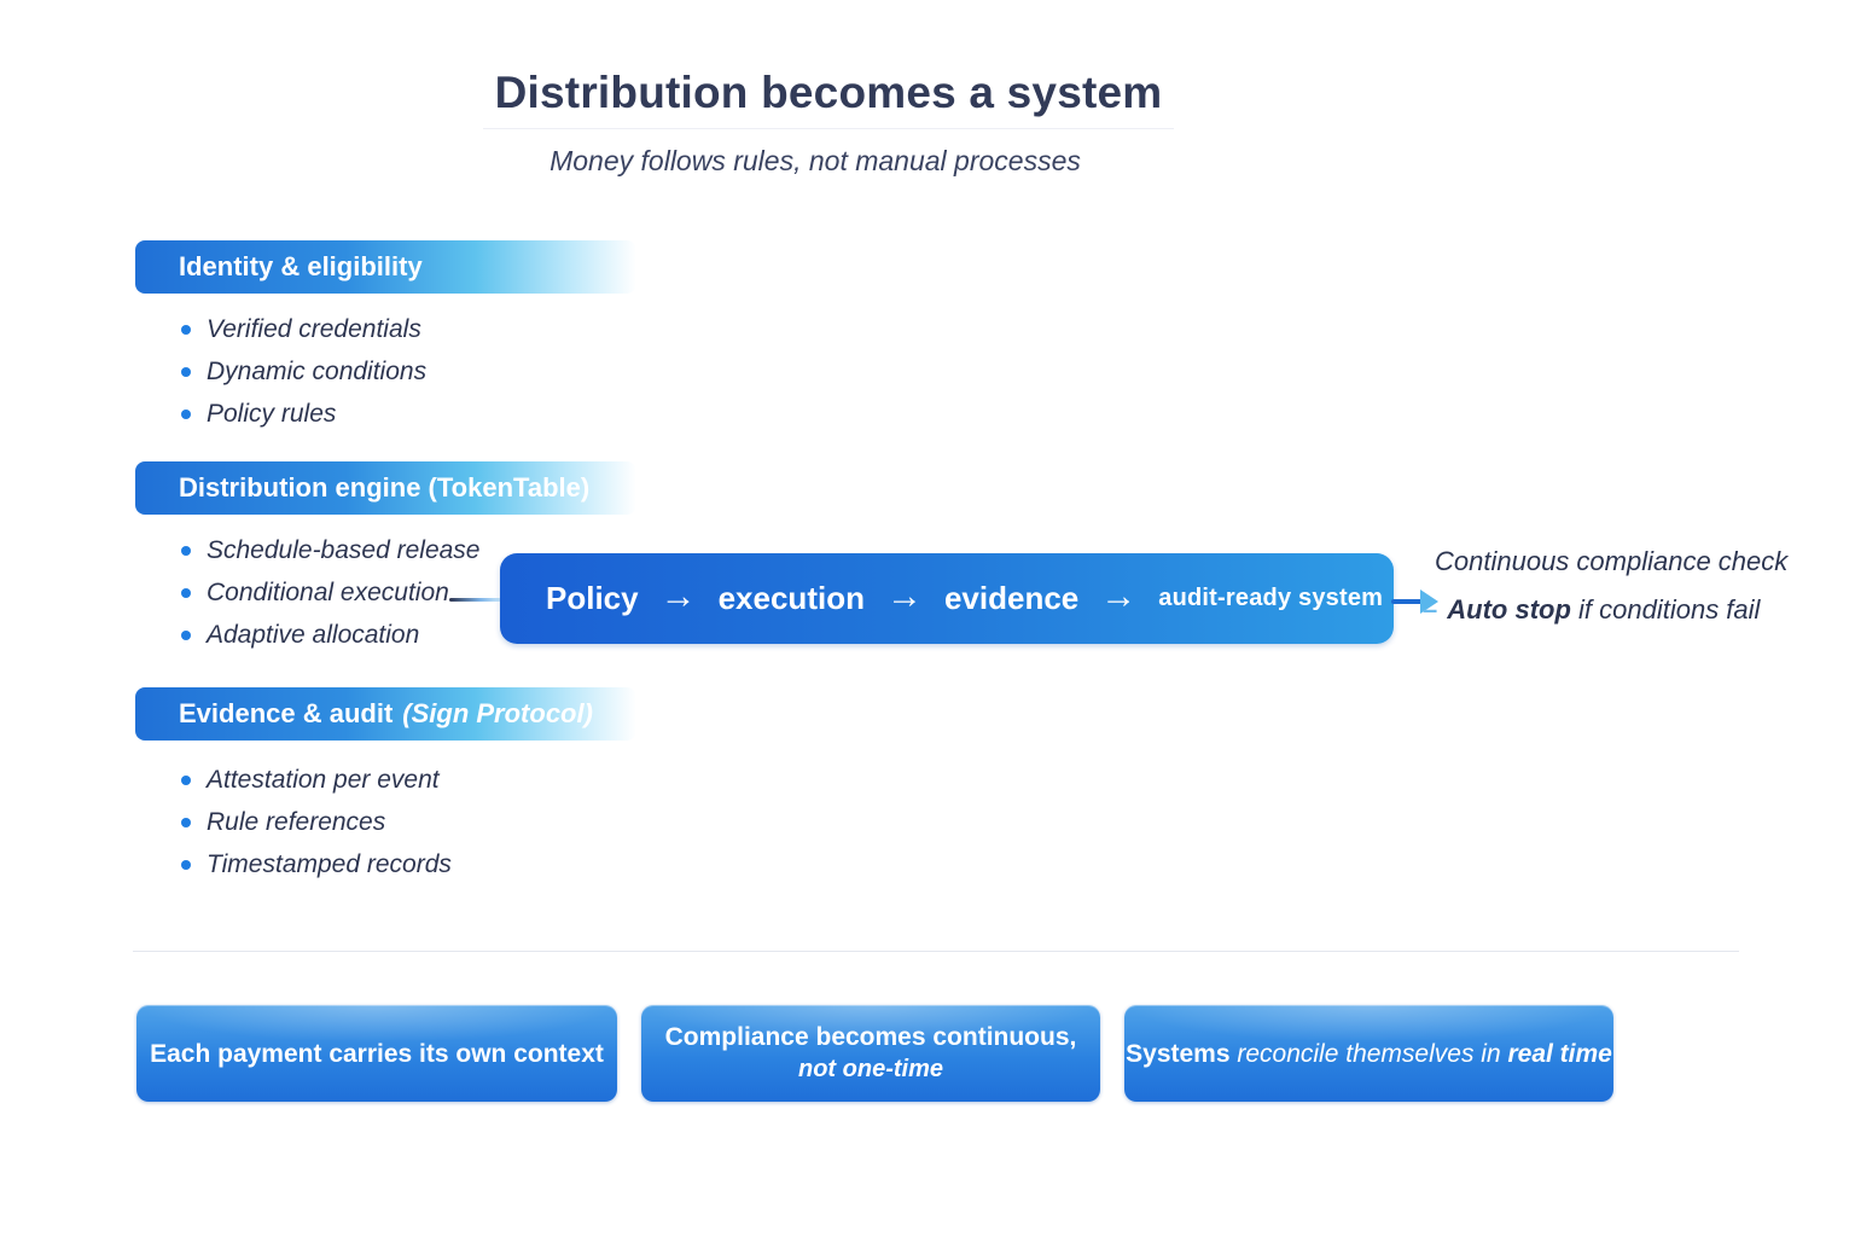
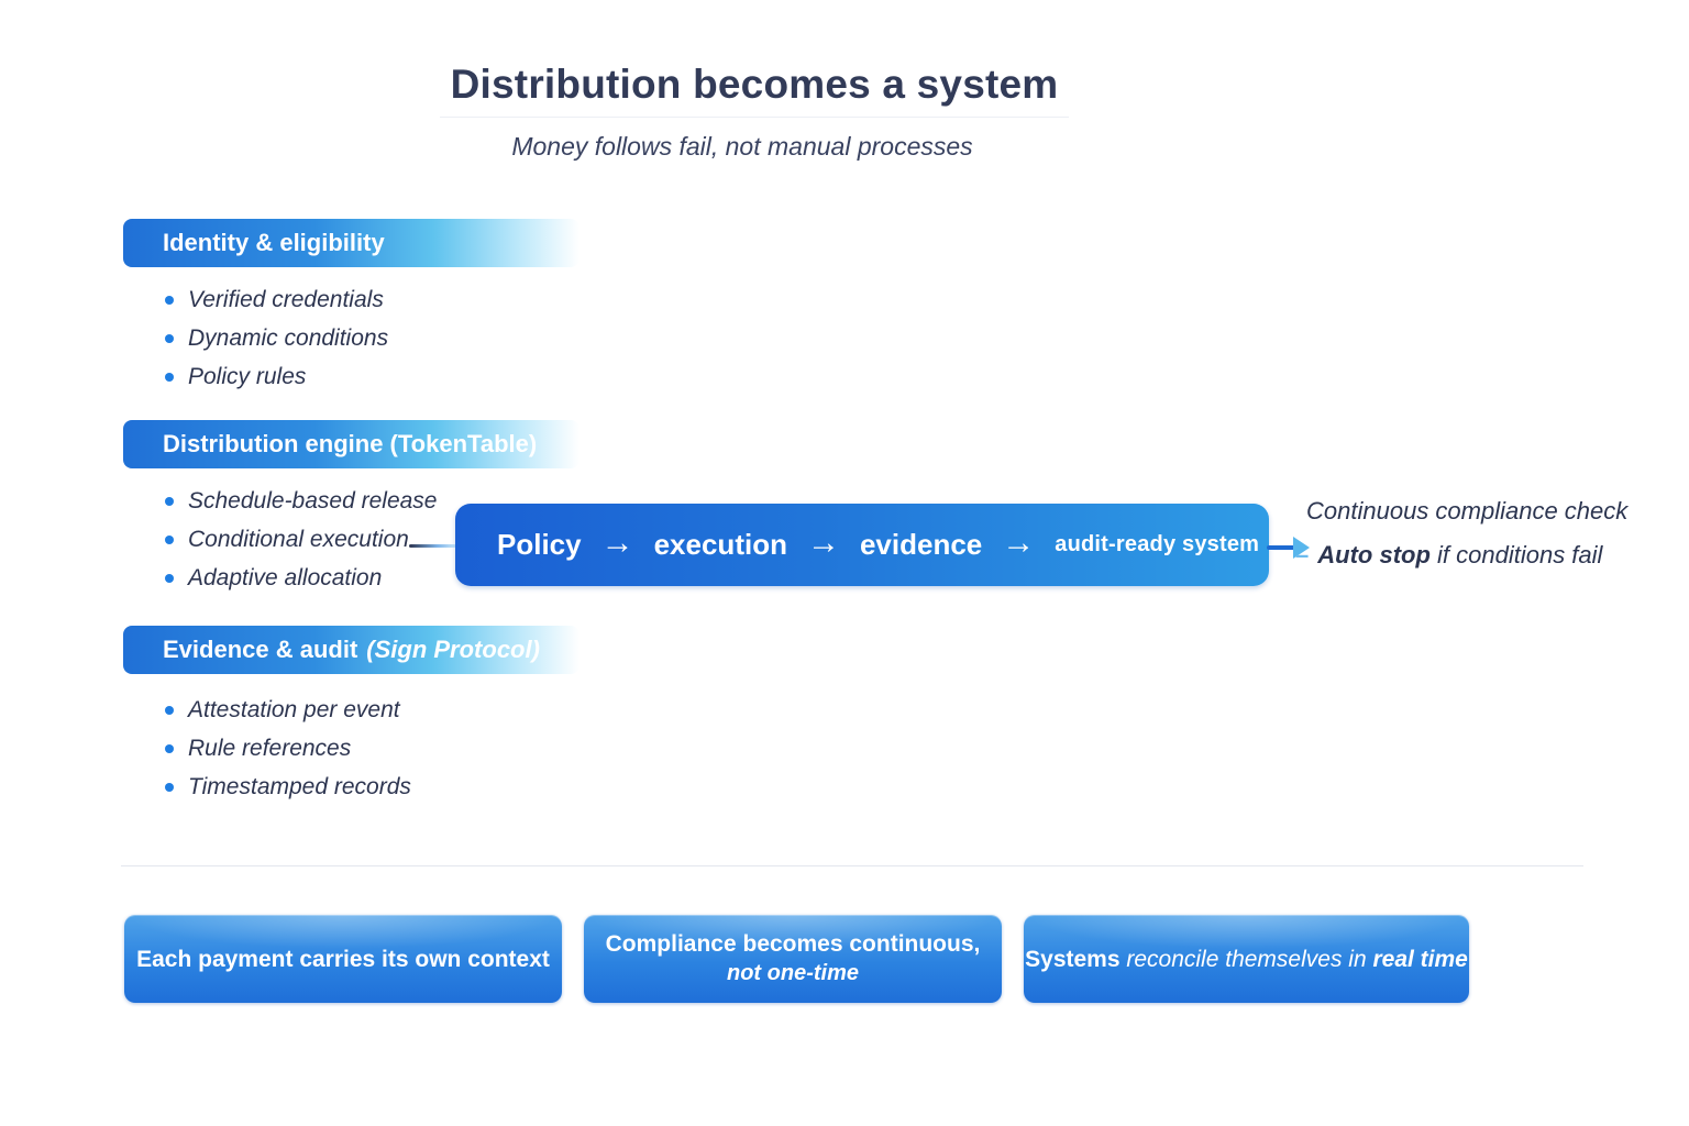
  Distribution becomes a system
- Money follows rules, not manual processes
+ Money follows fail, not manual processes
  Identity & eligibility
  Verified credentials
  Dynamic conditions
  Policy rules
  Distribution engine (TokenTable)
  Schedule-based release
  Conditional execution
  Adaptive allocation
  Evidence & audit (Sign Protocol)
  Attestation per event
  Rule references
  Timestamped records
  Policy
  →
  execution
  →
  evidence
  →
  audit-ready system
  Continuous compliance check
  – Auto stop if conditions fail
  Each payment carries its own context
  Compliance becomes continuous,
  not one-time
  Systems reconcile themselves in real time
